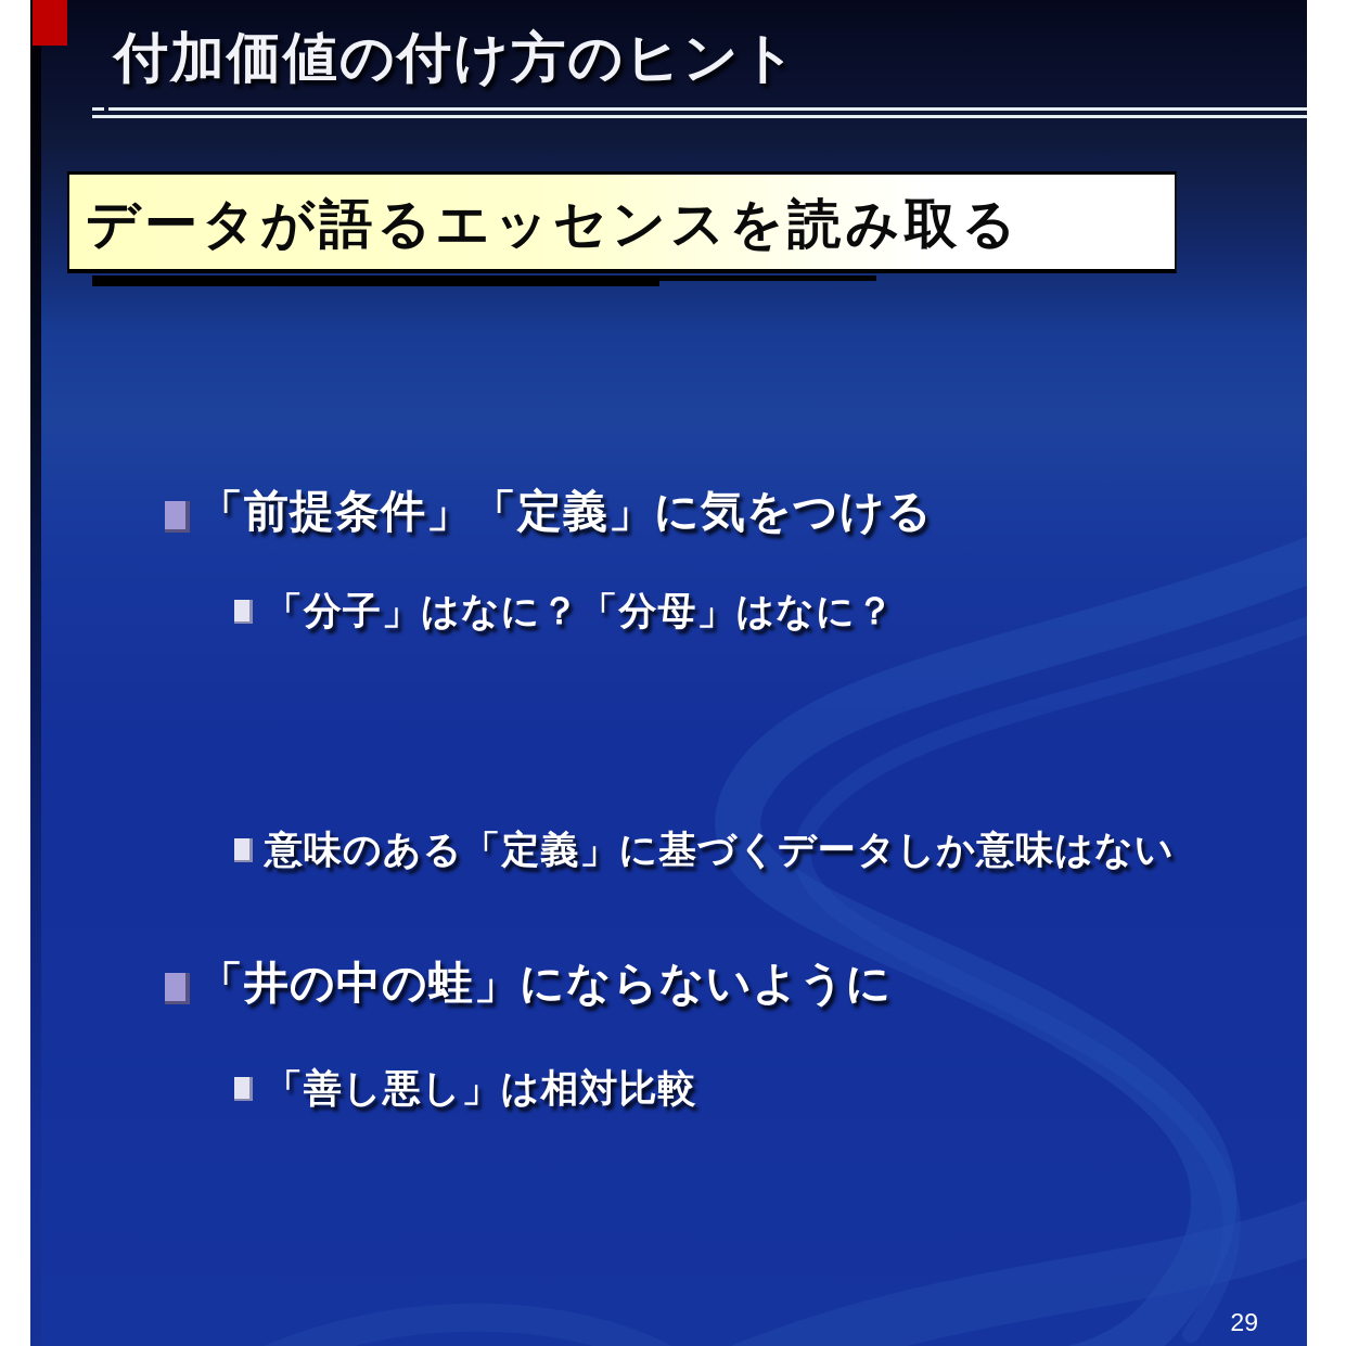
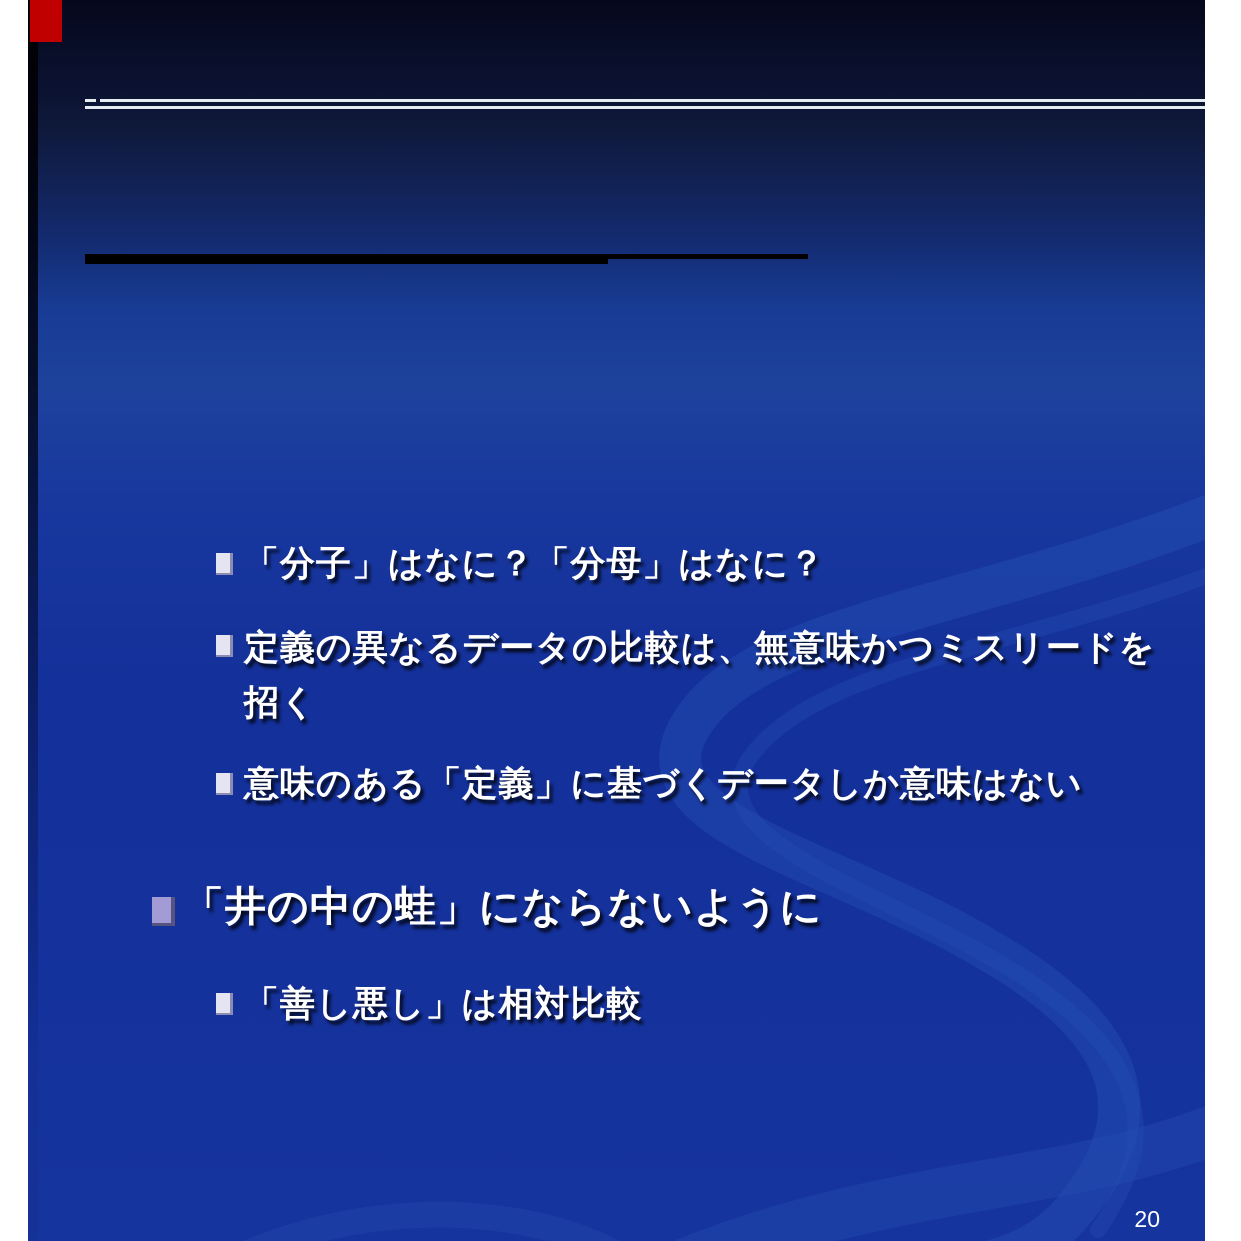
- 付加価値の付け方のヒント
- データが語るエッセンスを読み取る
- 「前提条件」「定義」に気をつける
  「分子」はなに？「分母」はなに？
+ 定義の異なるデータの比較は、無意味かつミスリードを招く
  意味のある「定義」に基づくデータしか意味はない
  「井の中の蛙」にならないように
  「善し悪し」は相対比較
- 29
+ 20
